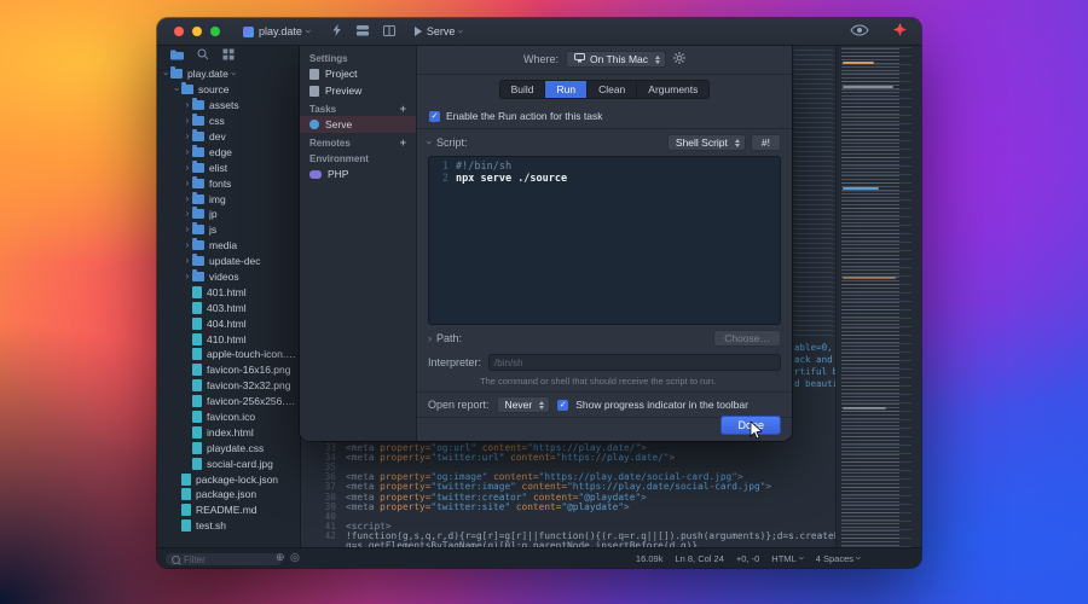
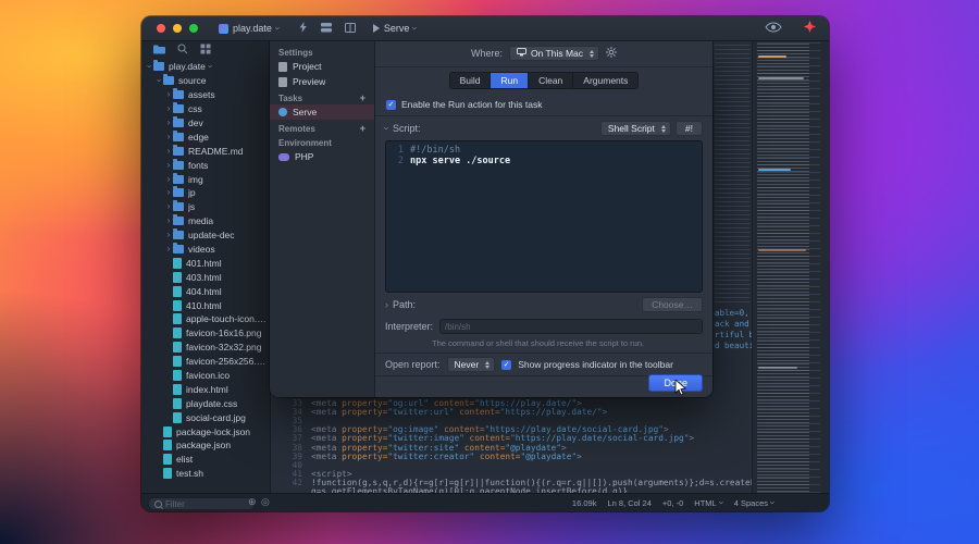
  play.date
  Serve
  play.date
  source
  ›
  assets
  ›
  css
  ›
  dev
  ›
  edge
  ›
- elist
+ README.md
  ›
  fonts
  ›
  img
  ›
  jp
  ›
  js
  ›
  media
  ›
  update-dec
  ›
  videos
  401.html
  403.html
  404.html
  410.html
  apple-touch-icon.p…
  favicon-16x16.png
  favicon-32x32.png
  favicon-256x256.p…
  favicon.ico
  index.html
  playdate.css
  social-card.jpg
  package-lock.json
  package.json
- README.md
+ elist
  test.sh
  able=0,
  ack and
  33
  <meta property="og:url" content="https://play.date/">
  34
  <meta property="twitter:url" content="https://play.date/">
  35
  36
  <meta property="og:image" content="https://play.date/social-card.jpg">
  37
  <meta property="twitter:image" content="https://play.date/social-card.jpg">
  38
- <meta property="twitter:creator" content="@playdate">
+ <meta property="twitter:site" content="@playdate">
  39
- <meta property="twitter:site" content="@playdate">
+ <meta property="twitter:creator" content="@playdate">
  40
  41
  <script>
  42
  !function(g,s,q,r,d){r=g[r]=g[r]||function(){(r.q=r.q||[]).push(arguments)};d=s.create
  q=s.getElementsByTagName(q)[0];q.parentNode.insertBefore(d,q)}
  Settings
  Project
  Preview
  Tasks
  +
  Serve
  Remotes
  +
  Environment
  PHP
  Where:
  On This Mac
  Build
  Run
  Clean
  Arguments
  Enable the Run action for this task
  Script:
  Shell Script
  #!
  1
  #!/bin/sh
  2
  npx serve ./source
  ›
  Path:
  Choose…
  Interpreter:
  /bin/sh
  The command or shell that should receive the script to run.
  Open report:
  Never
  Show progress indicator in the toolbar
  Doe
  Filter
  ⊕
  ◎
  16.09k
  Ln 8, Col 24
  +0, -0
  HTML
  4 Spaces
